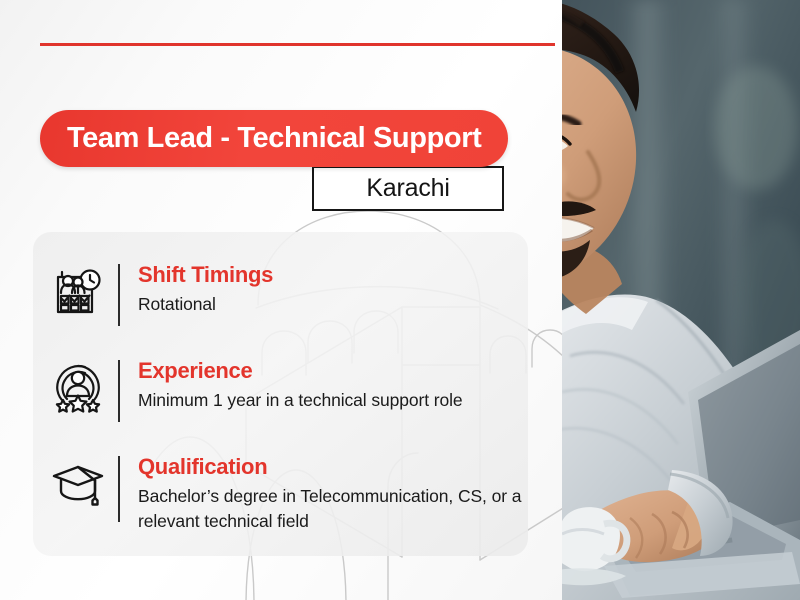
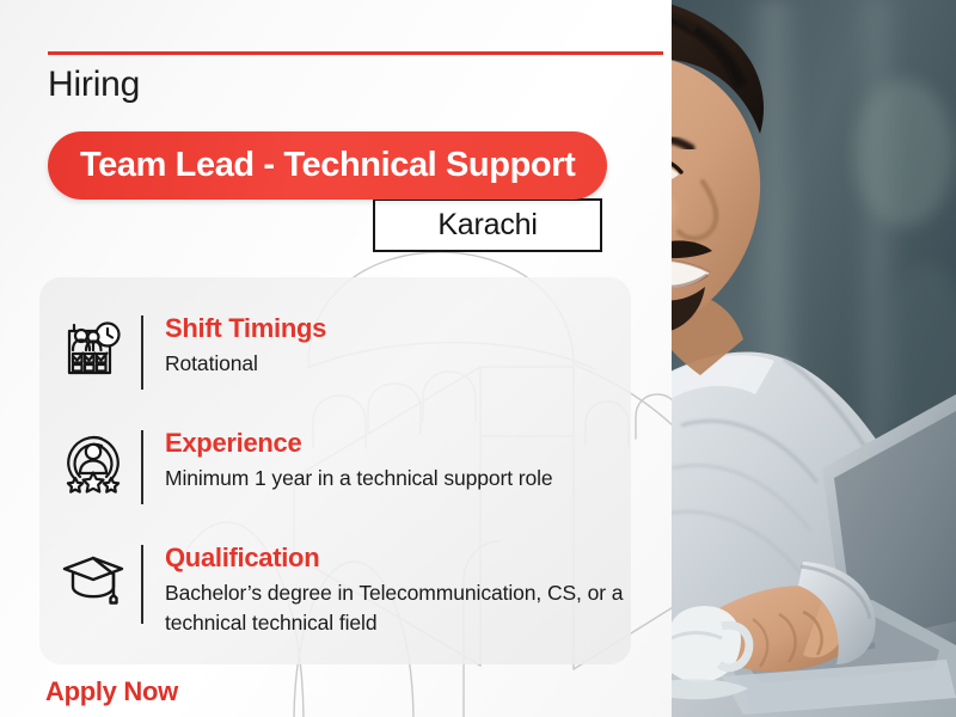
+ Hiring
  Team Lead - Technical Support
  Karachi
  Shift Timings
  Rotational
  Experience
  Minimum 1 year in a technical support role
  Qualification
- Bachelor’s degree in Telecommunication, CS, or a relevant technical field
+ Bachelor’s degree in Telecommunication, CS, or a technical technical field
+ Apply Now
